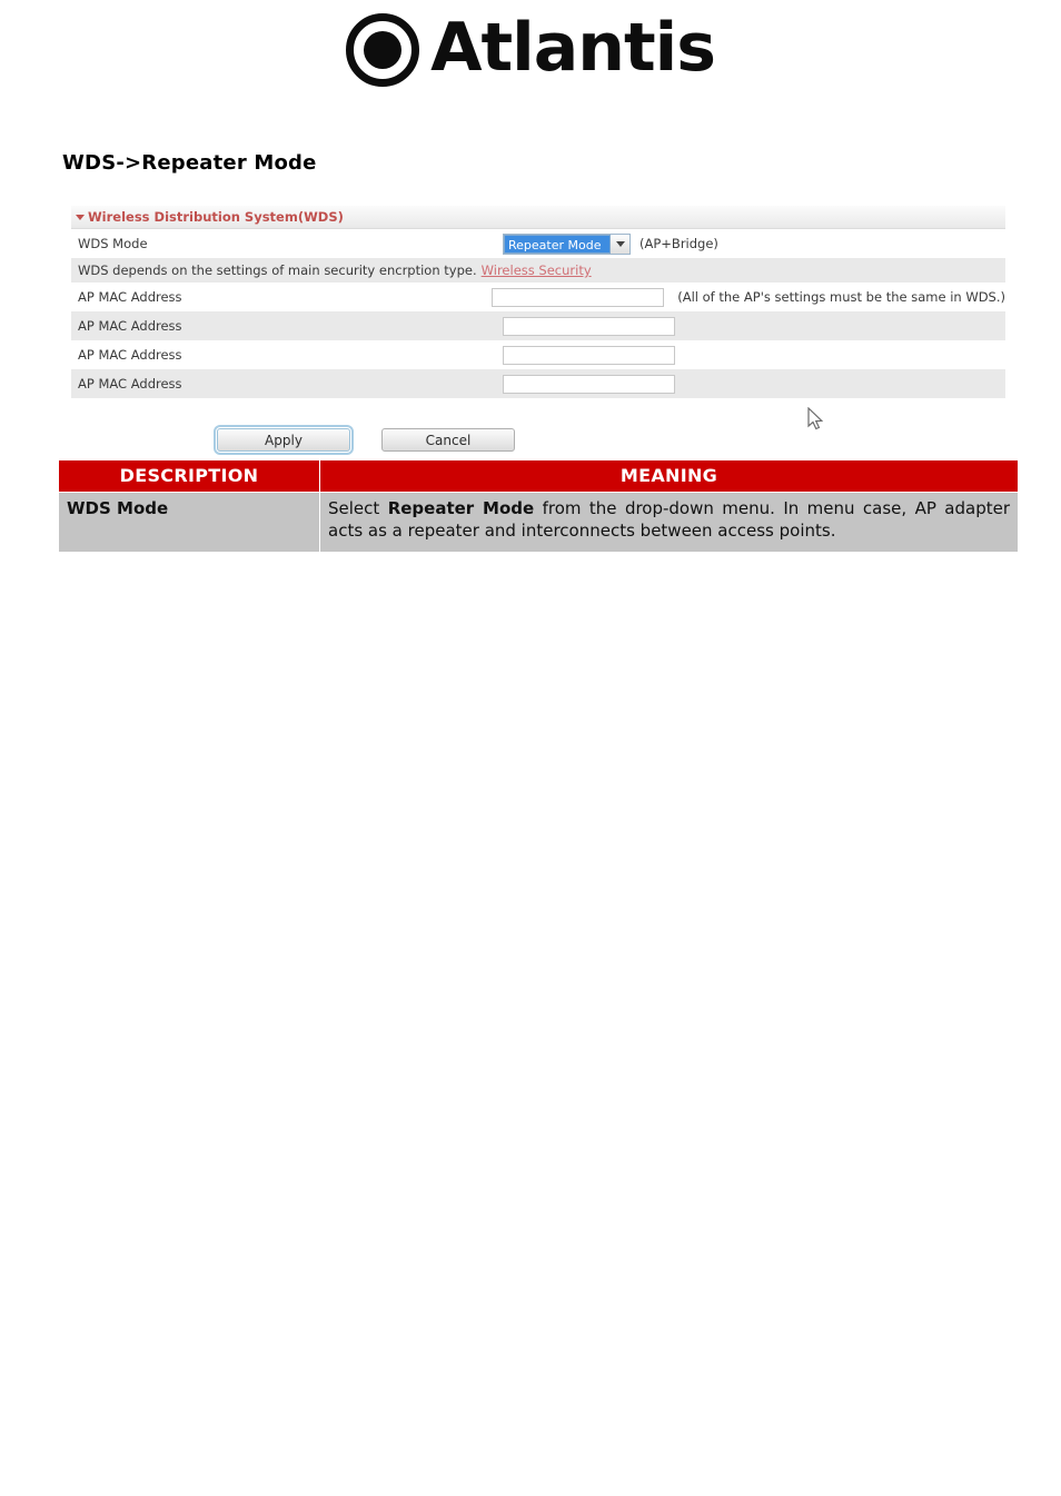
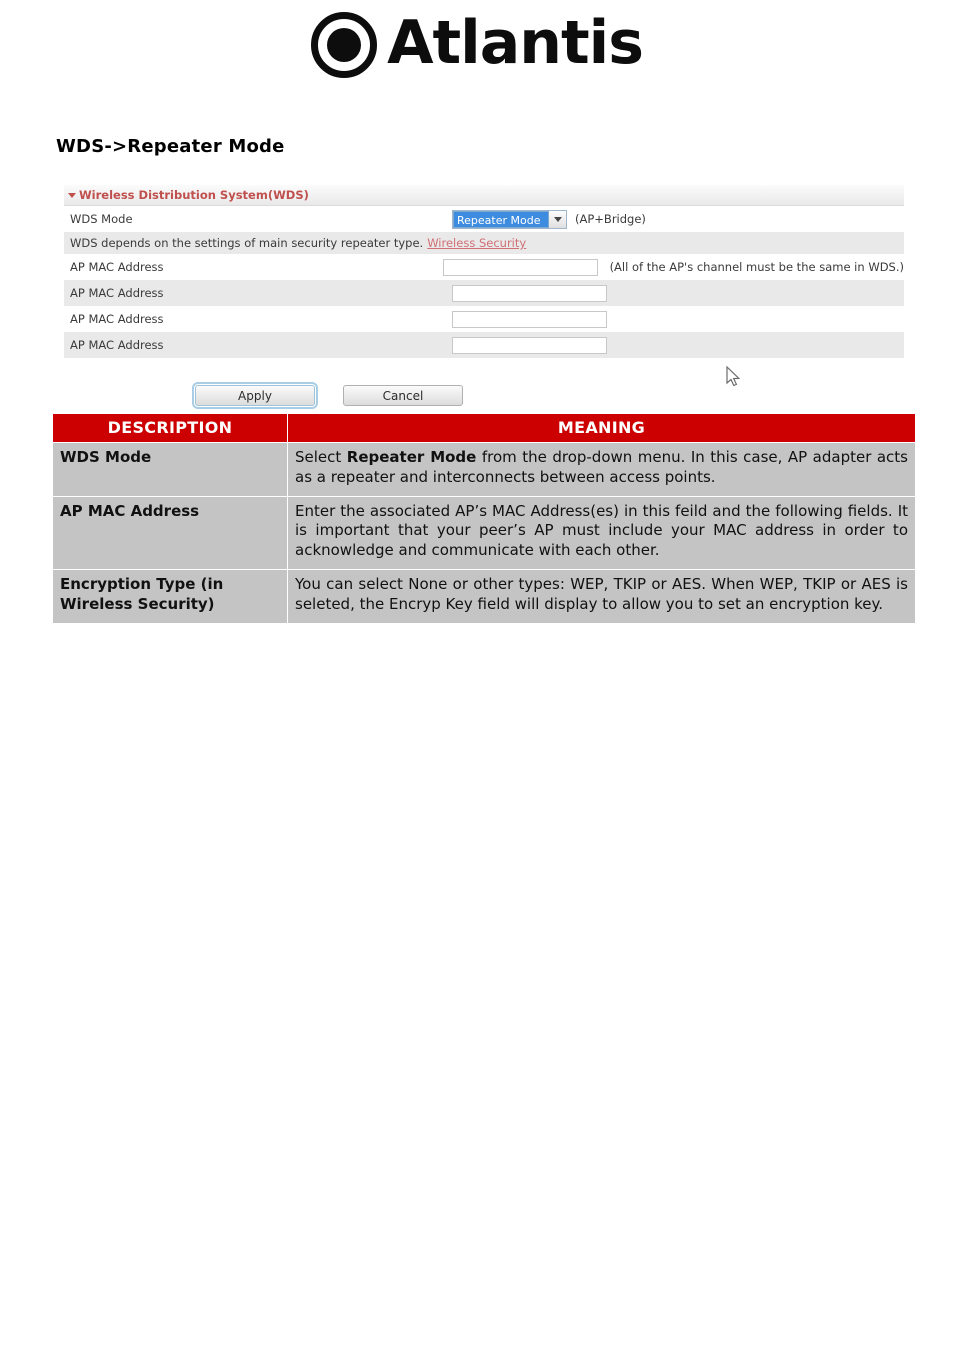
  Atlantis
  WDS->Repeater Mode
  Wireless Distribution System(WDS)
  WDS Mode
  Repeater Mode
  (AP+Bridge)
- WDS depends on the settings of main security encrption type.
+ WDS depends on the settings of main security repeater type.
  Wireless Security
  AP MAC Address
- (All of the AP's settings must be the same in WDS.)
+ (All of the AP's channel must be the same in WDS.)
  AP MAC Address
  AP MAC Address
  AP MAC Address
  Apply
  Cancel
  DESCRIPTION	MEANING
- WDS Mode	Select Repeater Mode from the drop-down menu. In menu case, AP adapter acts as a repeater and interconnects between access points.
+ WDS Mode	Select Repeater Mode from the drop-down menu. In this case, AP adapter acts as a repeater and interconnects between access points.
+ AP MAC Address	Enter the associated AP’s MAC Address(es) in this feild and the following fields. It is important that your peer’s AP must include your MAC address in order to acknowledge and communicate with each other.
+ Encryption Type (in Wireless Security)	You can select None or other types: WEP, TKIP or AES. When WEP, TKIP or AES is seleted, the Encryp Key field will display to allow you to set an encryption key.
